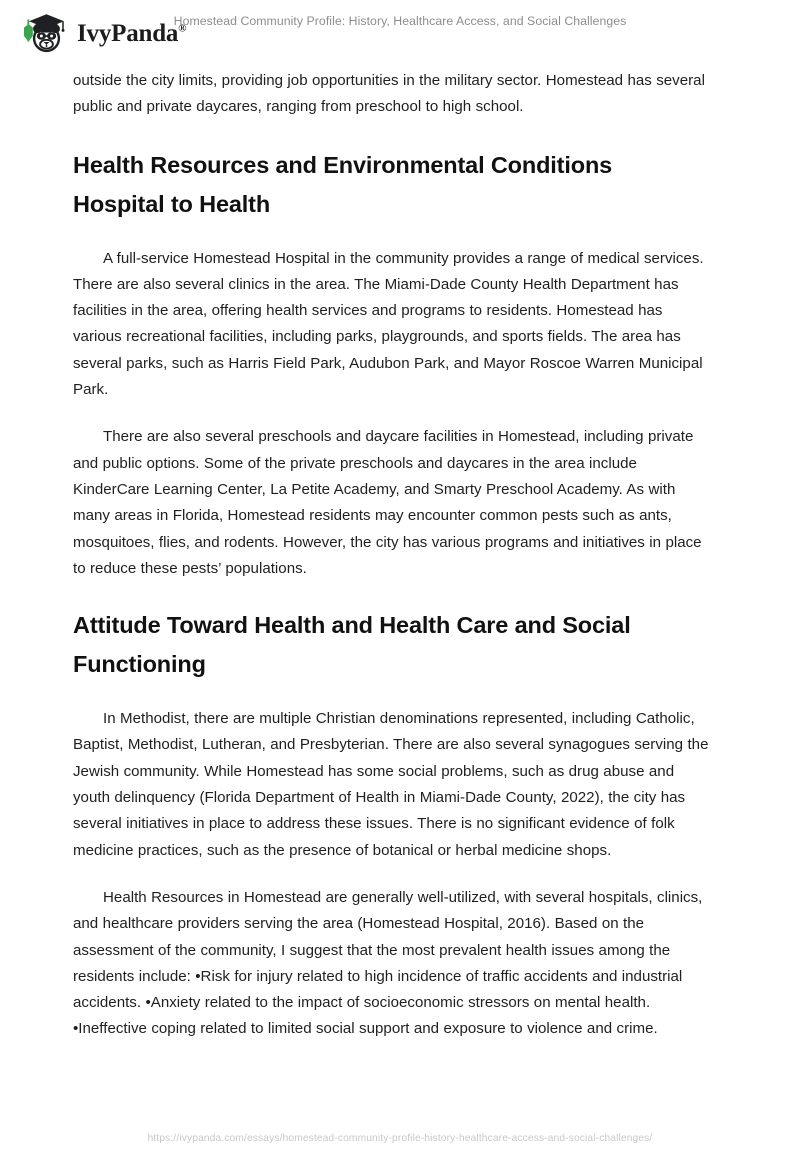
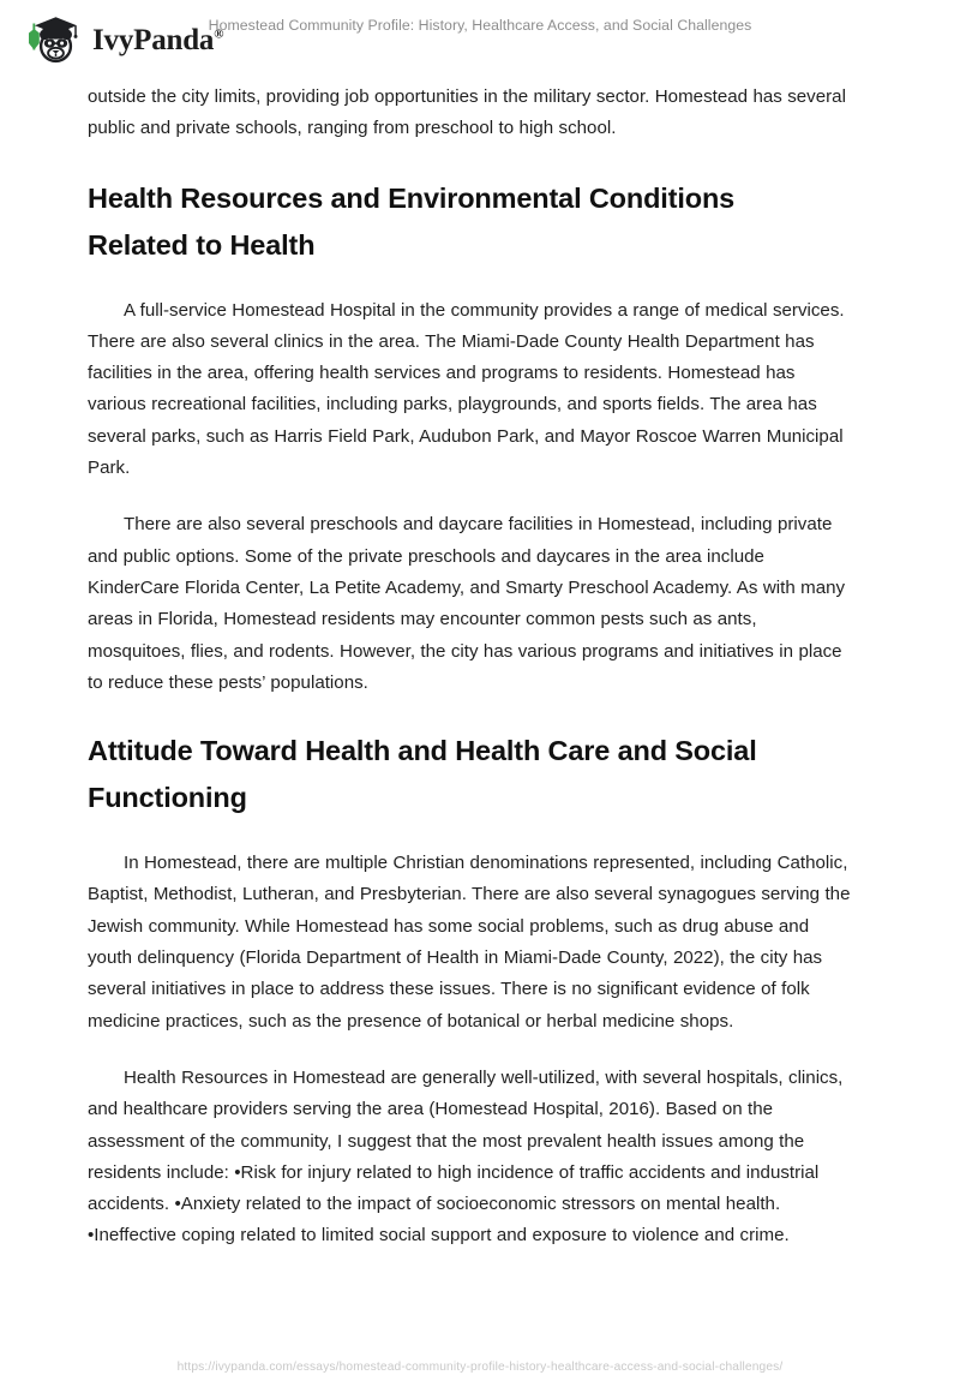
  IvyPanda®
  Homestead Community Profile: History, Healthcare Access, and Social Challenges
- outside the city limits, providing job opportunities in the military sector. Homestead has several public and private daycares, ranging from preschool to high school.
+ outside the city limits, providing job opportunities in the military sector. Homestead has several public and private schools, ranging from preschool to high school.
- Health Resources and Environmental Conditions Hospital to Health
+ Health Resources and Environmental Conditions Related to Health
  A full-service Homestead Hospital in the community provides a range of medical services. There are also several clinics in the area. The Miami-Dade County Health Department has facilities in the area, offering health services and programs to residents. Homestead has various recreational facilities, including parks, playgrounds, and sports fields. The area has several parks, such as Harris Field Park, Audubon Park, and Mayor Roscoe Warren Municipal Park.
- There are also several preschools and daycare facilities in Homestead, including private and public options. Some of the private preschools and daycares in the area include KinderCare Learning Center, La Petite Academy, and Smarty Preschool Academy. As with many areas in Florida, Homestead residents may encounter common pests such as ants, mosquitoes, flies, and rodents. However, the city has various programs and initiatives in place to reduce these pests’ populations.
+ There are also several preschools and daycare facilities in Homestead, including private and public options. Some of the private preschools and daycares in the area include KinderCare Florida Center, La Petite Academy, and Smarty Preschool Academy. As with many areas in Florida, Homestead residents may encounter common pests such as ants, mosquitoes, flies, and rodents. However, the city has various programs and initiatives in place to reduce these pests’ populations.
  Attitude Toward Health and Health Care and Social Functioning
- In Methodist, there are multiple Christian denominations represented, including Catholic, Baptist, Methodist, Lutheran, and Presbyterian. There are also several synagogues serving the Jewish community. While Homestead has some social problems, such as drug abuse and youth delinquency (Florida Department of Health in Miami-Dade County, 2022), the city has several initiatives in place to address these issues. There is no significant evidence of folk medicine practices, such as the presence of botanical or herbal medicine shops.
+ In Homestead, there are multiple Christian denominations represented, including Catholic, Baptist, Methodist, Lutheran, and Presbyterian. There are also several synagogues serving the Jewish community. While Homestead has some social problems, such as drug abuse and youth delinquency (Florida Department of Health in Miami-Dade County, 2022), the city has several initiatives in place to address these issues. There is no significant evidence of folk medicine practices, such as the presence of botanical or herbal medicine shops.
  Health Resources in Homestead are generally well-utilized, with several hospitals, clinics, and healthcare providers serving the area (Homestead Hospital, 2016). Based on the assessment of the community, I suggest that the most prevalent health issues among the residents include: •Risk for injury related to high incidence of traffic accidents and industrial accidents. •Anxiety related to the impact of socioeconomic stressors on mental health. •Ineffective coping related to limited social support and exposure to violence and crime.
  https://ivypanda.com/essays/homestead-community-profile-history-healthcare-access-and-social-challenges/
